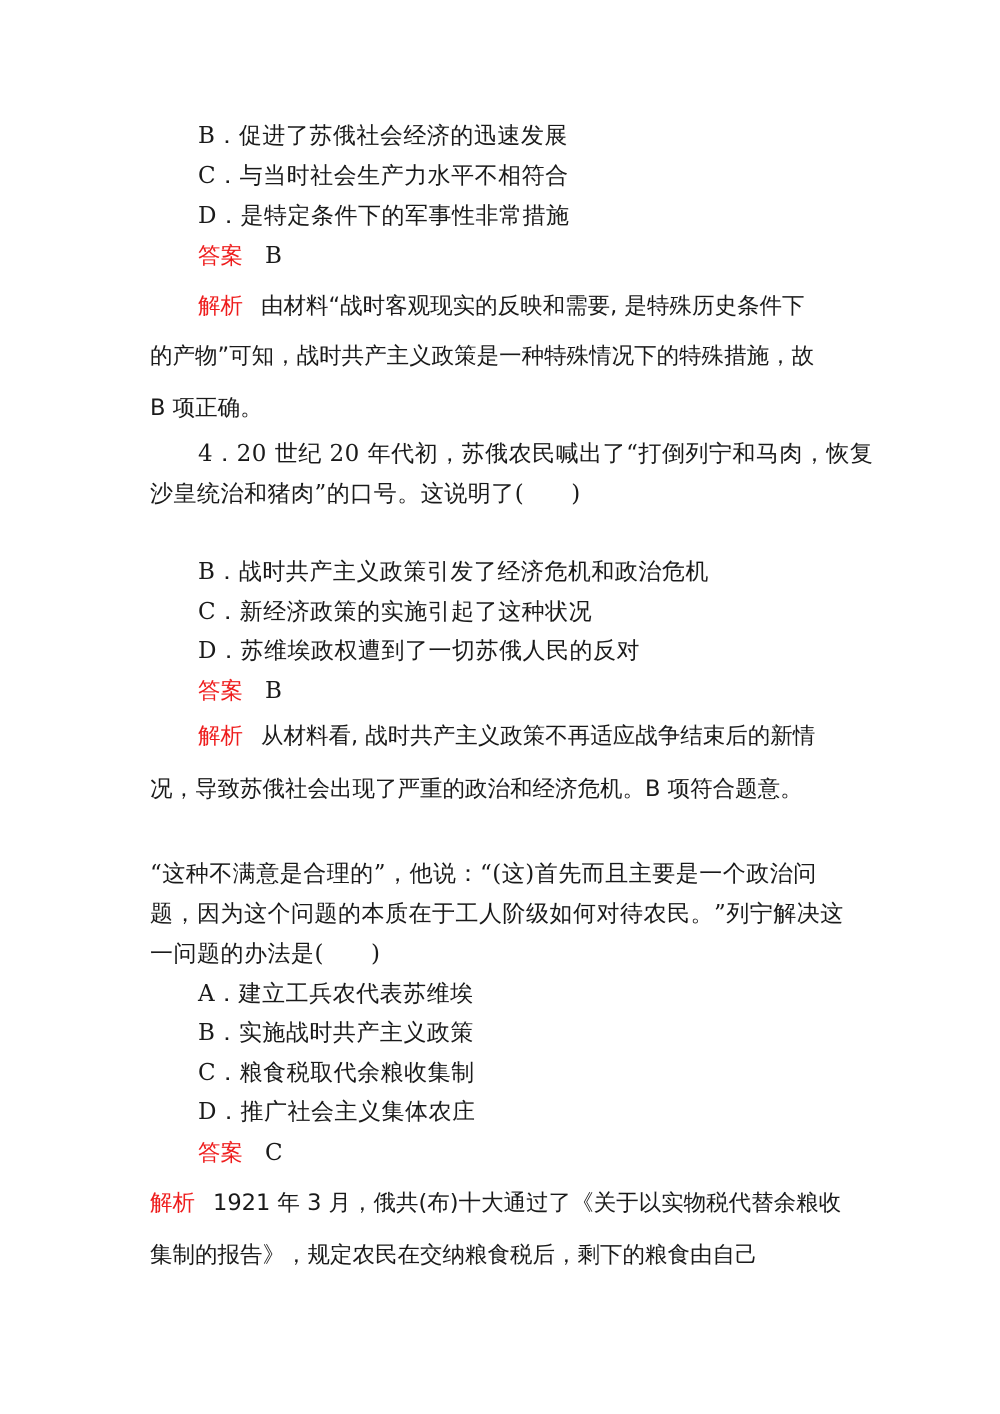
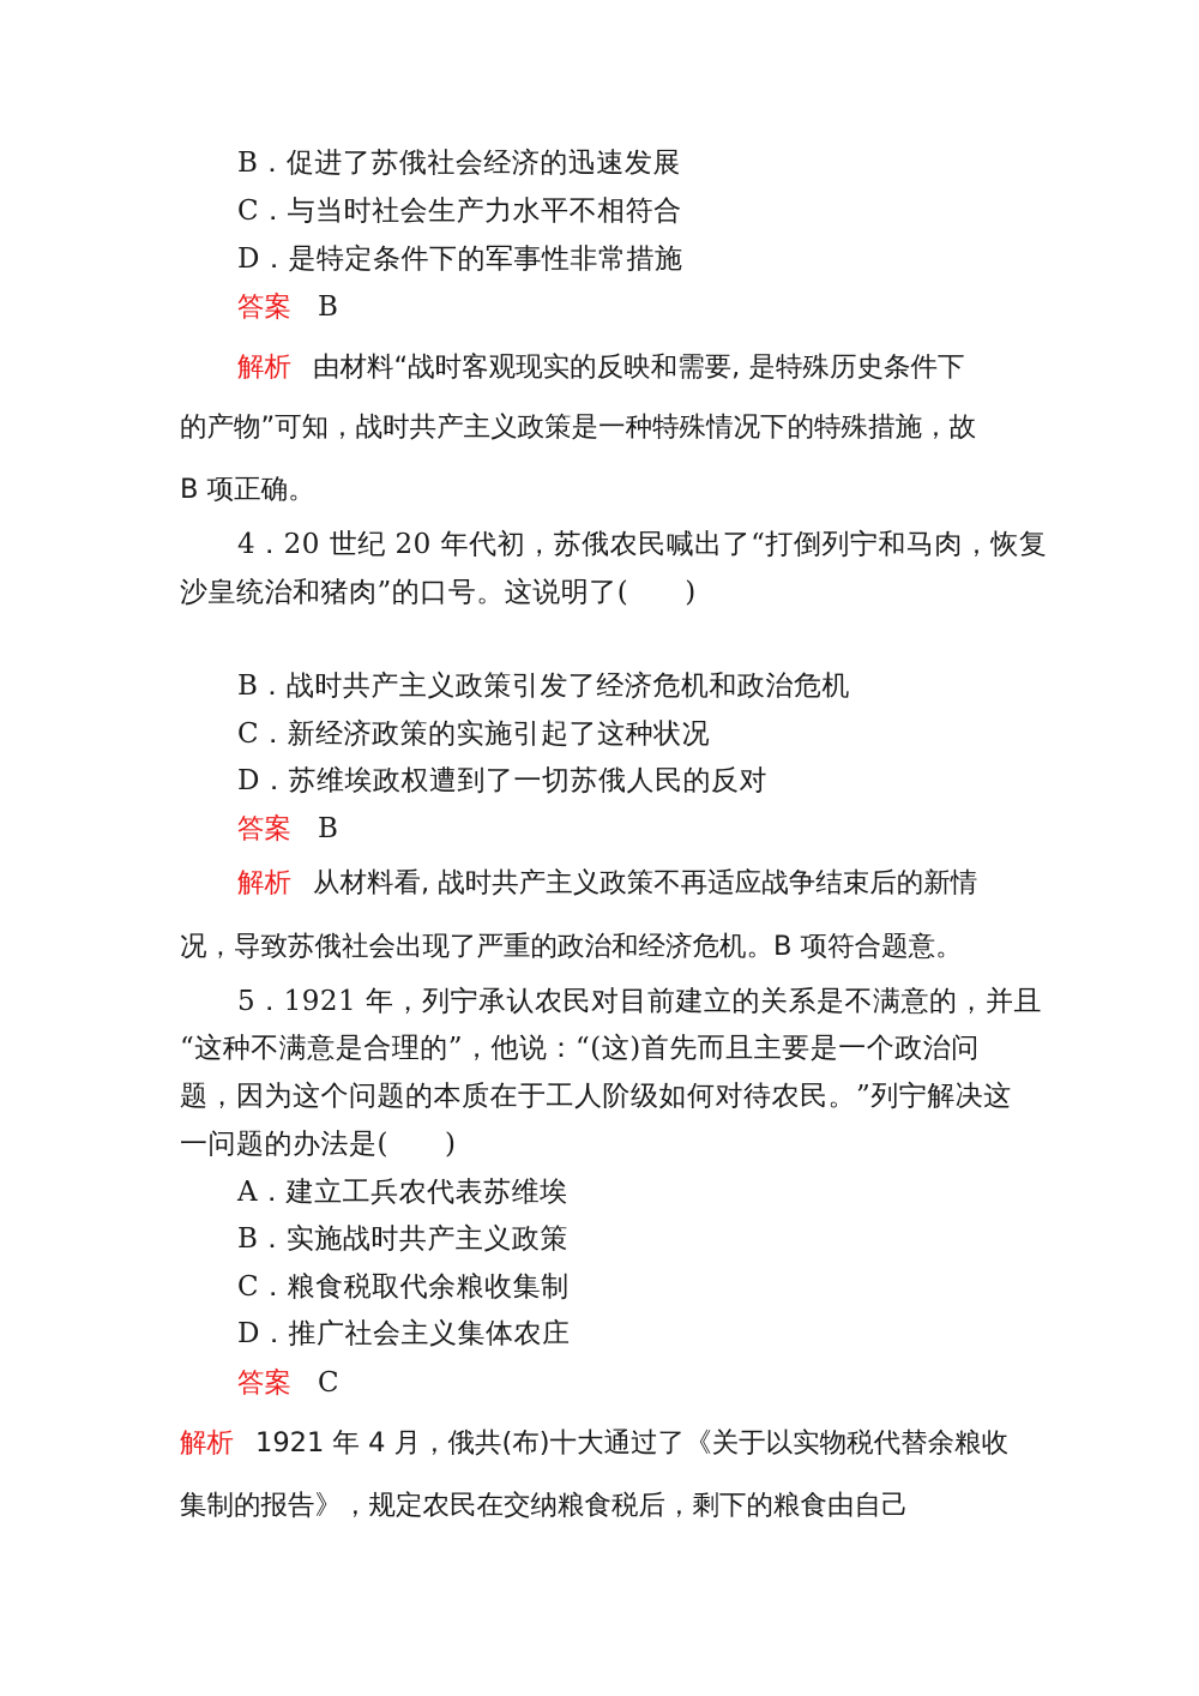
  B．促进了苏俄社会经济的迅速发展
  C．与当时社会生产力水平不相符合
  D．是特定条件下的军事性非常措施
  答案 B
  解析 由材料“战时客观现实的反映和需要, 是特殊历史条件下
  的产物”可知，战时共产主义政策是一种特殊情况下的特殊措施，故
  B 项正确。
  4．20 世纪 20 年代初，苏俄农民喊出了“打倒列宁和马肉，恢复
  沙皇统治和猪肉”的口号。这说明了( )
  B．战时共产主义政策引发了经济危机和政治危机
  C．新经济政策的实施引起了这种状况
  D．苏维埃政权遭到了一切苏俄人民的反对
  答案 B
  解析 从材料看, 战时共产主义政策不再适应战争结束后的新情
  况，导致苏俄社会出现了严重的政治和经济危机。B 项符合题意。
+ 5．1921 年，列宁承认农民对目前建立的关系是不满意的，并且
  “这种不满意是合理的”，他说：“(这)首先而且主要是一个政治问
  题，因为这个问题的本质在于工人阶级如何对待农民。”列宁解决这
  一问题的办法是( )
  A．建立工兵农代表苏维埃
  B．实施战时共产主义政策
  C．粮食税取代余粮收集制
  D．推广社会主义集体农庄
  答案 C
- 解析 1921 年 3 月，俄共(布)十大通过了《关于以实物税代替余粮收
+ 解析 1921 年 4 月，俄共(布)十大通过了《关于以实物税代替余粮收
  集制的报告》，规定农民在交纳粮食税后，剩下的粮食由自己
